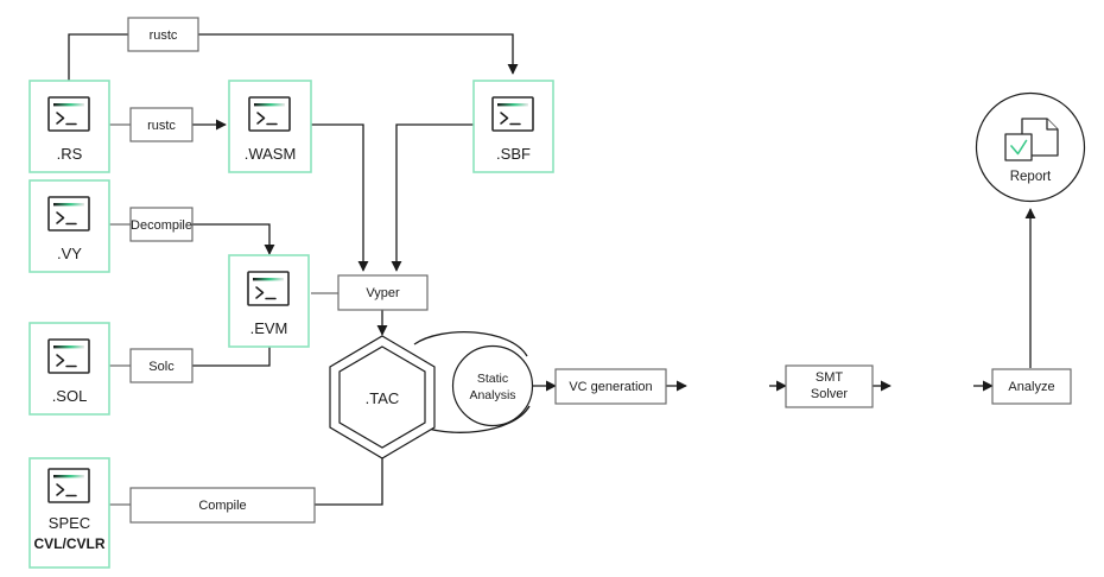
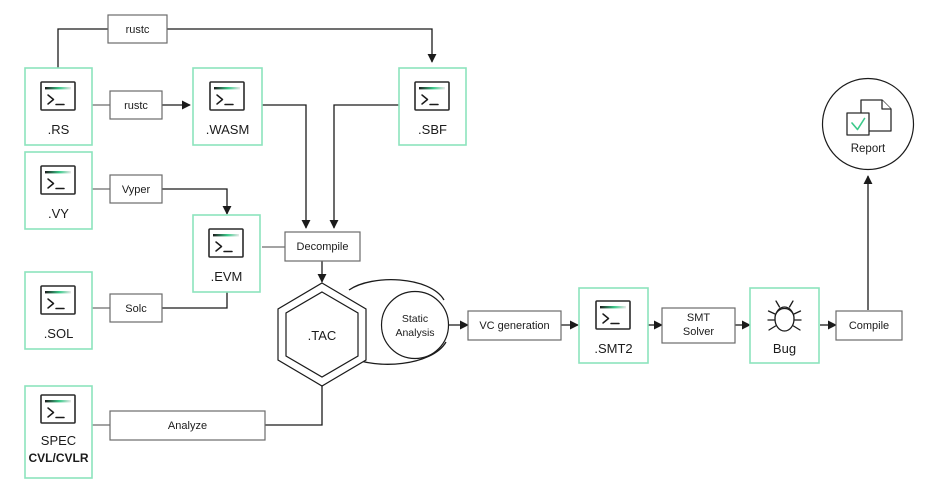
  .RS
  .WASM
  .SBF
  .VY
  .EVM
  .SOL
  SPEC
  CVL/CVLR
+ .SMT2
+ Bug
  rustc
  rustc
- Decompile
+ Vyper
  Solc
- Vyper
+ Decompile
- Compile
+ Analyze
  VC generation
  SMT
  Solver
- Analyze
+ Compile
  .TAC
  Static
  Analysis
  Report
